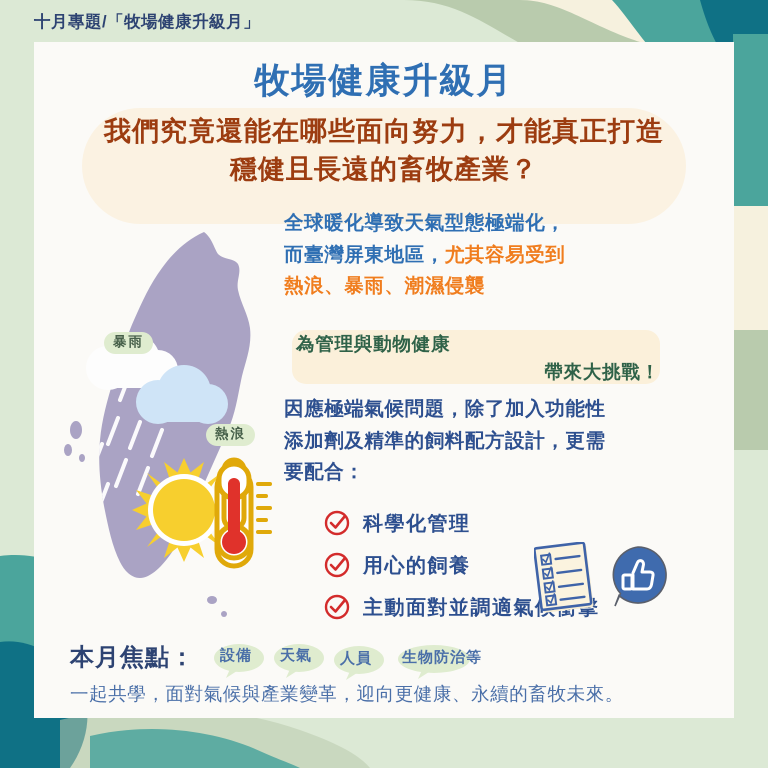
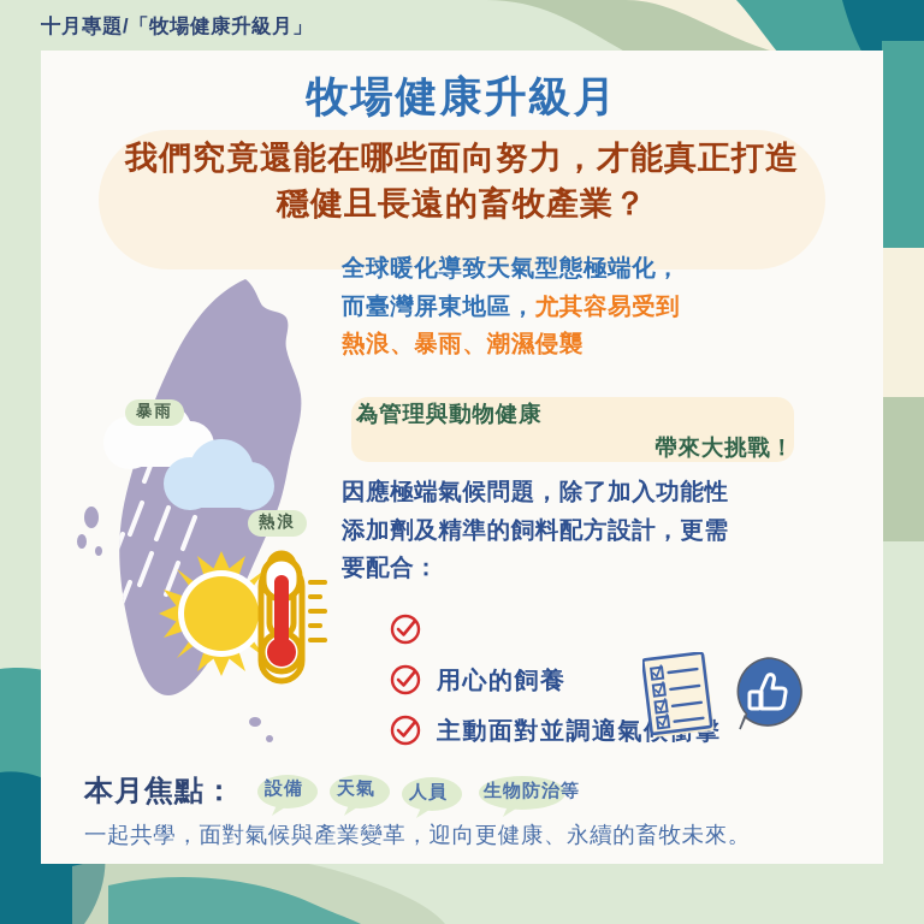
  十月專題/「牧場健康升級月」
  牧場健康升級月
  我們究竟還能在哪些面向努力，才能真正打造
  穩健且長遠的畜牧產業？
  暴雨
  熱浪
  全球暖化導致天氣型態極端化，
  而臺灣屏東地區，尤其容易受到
  熱浪、暴雨、潮濕侵襲
  為管理與動物健康
  帶來大挑戰！
  因應極端氣候問題，除了加入功能性
  添加劑及精準的飼料配方設計，更需
  要配合：
- 科學化管理
  用心的飼養
  主動面對並調適氣擊
  本月焦點：
  設備
  天氣
  人員
  生物防治等
  一起共學，面對氣候與產業變革，迎向更健康、永續的畜牧未來。
